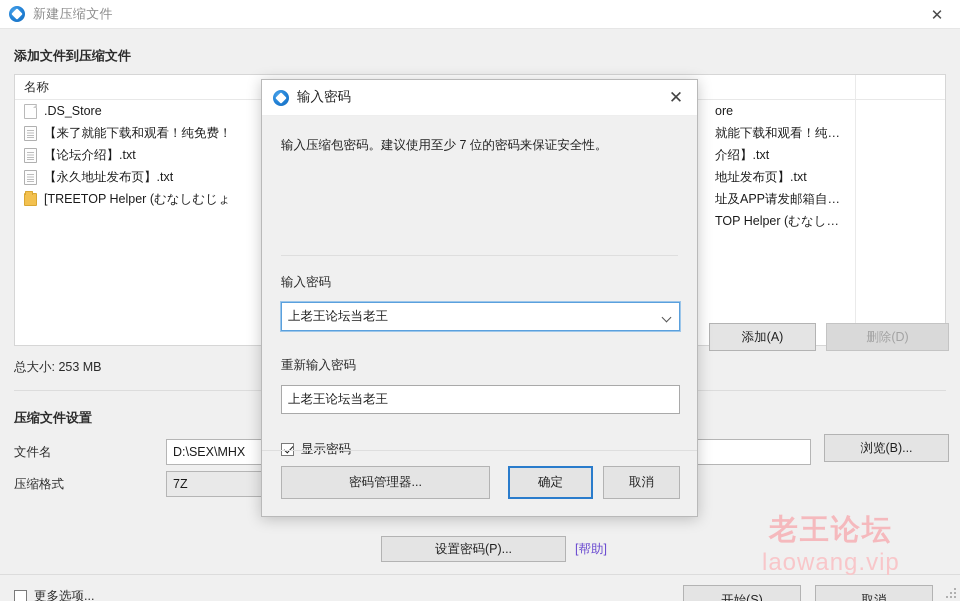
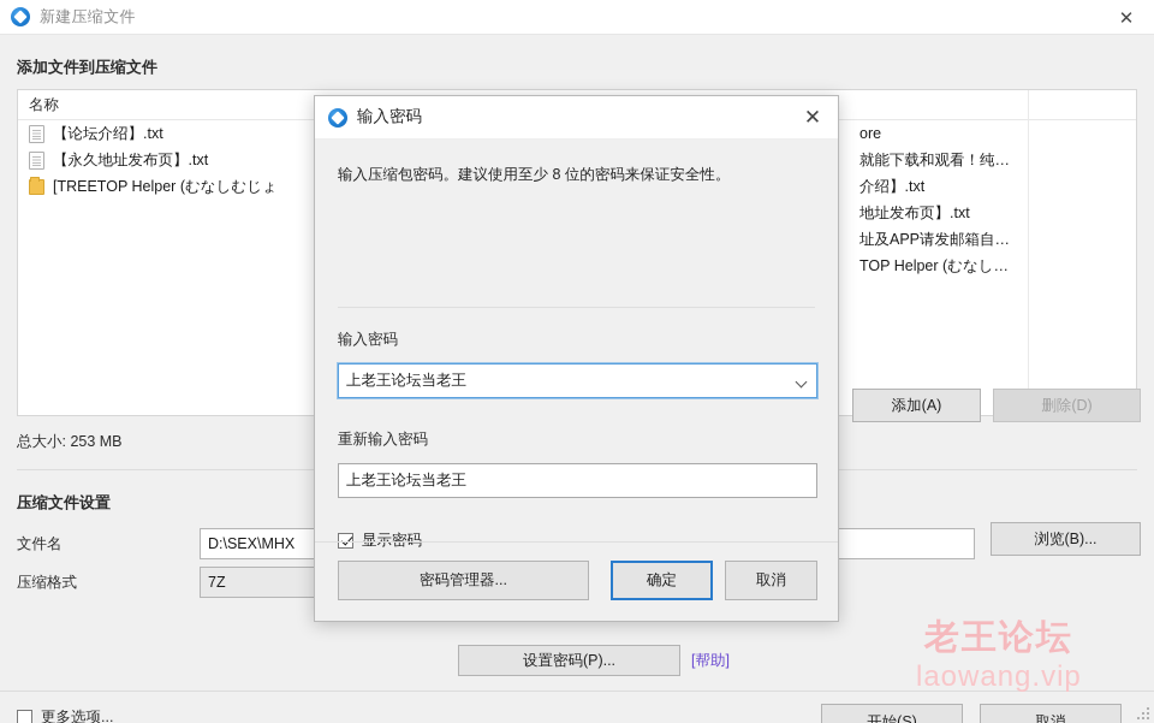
  新建压缩文件
  ✕
  添加文件到压缩文件
  名称
- .DS_Store
- 【来了就能下载和观看！纯免费！
  【论坛介绍】.txt
  【永久地址发布页】.txt
  [TREETOP Helper (むなしむじょ
  ore
  就能下载和观看！纯…
  介绍】.txt
  地址发布页】.txt
  址及APP请发邮箱自…
  TOP Helper (むなし…
  总大小: 253 MB
  添加(A)
  删除(D)
  压缩文件设置
  文件名
  D:\SEX\MHX
  浏览(B)...
  压缩格式
  7Z
  设置密码(P)...
  [帮助]
  更多选项...
  开始(S)
  取消
  老王论坛
  laowang.vip
  输入密码
  ✕
- 输入压缩包密码。建议使用至少 7 位的密码来保证安全性。
+ 输入压缩包密码。建议使用至少 8 位的密码来保证安全性。
  输入密码
  上老王论坛当老王
  重新输入密码
  上老王论坛当老王
  显示密码
  密码管理器...
  确定
  取消
